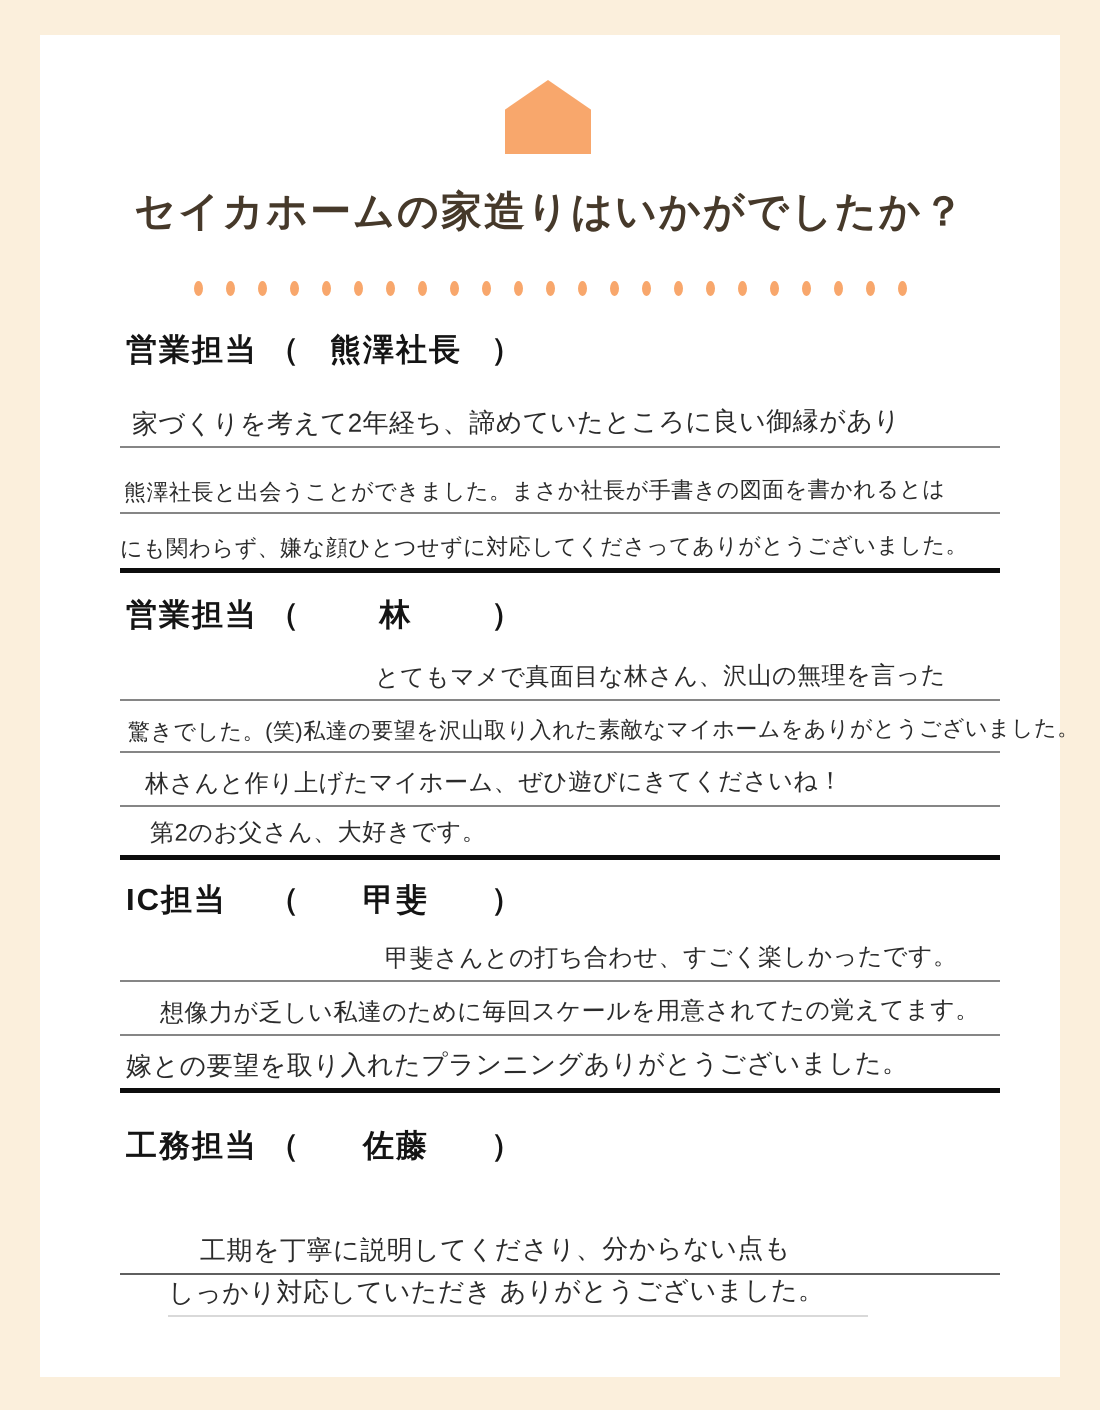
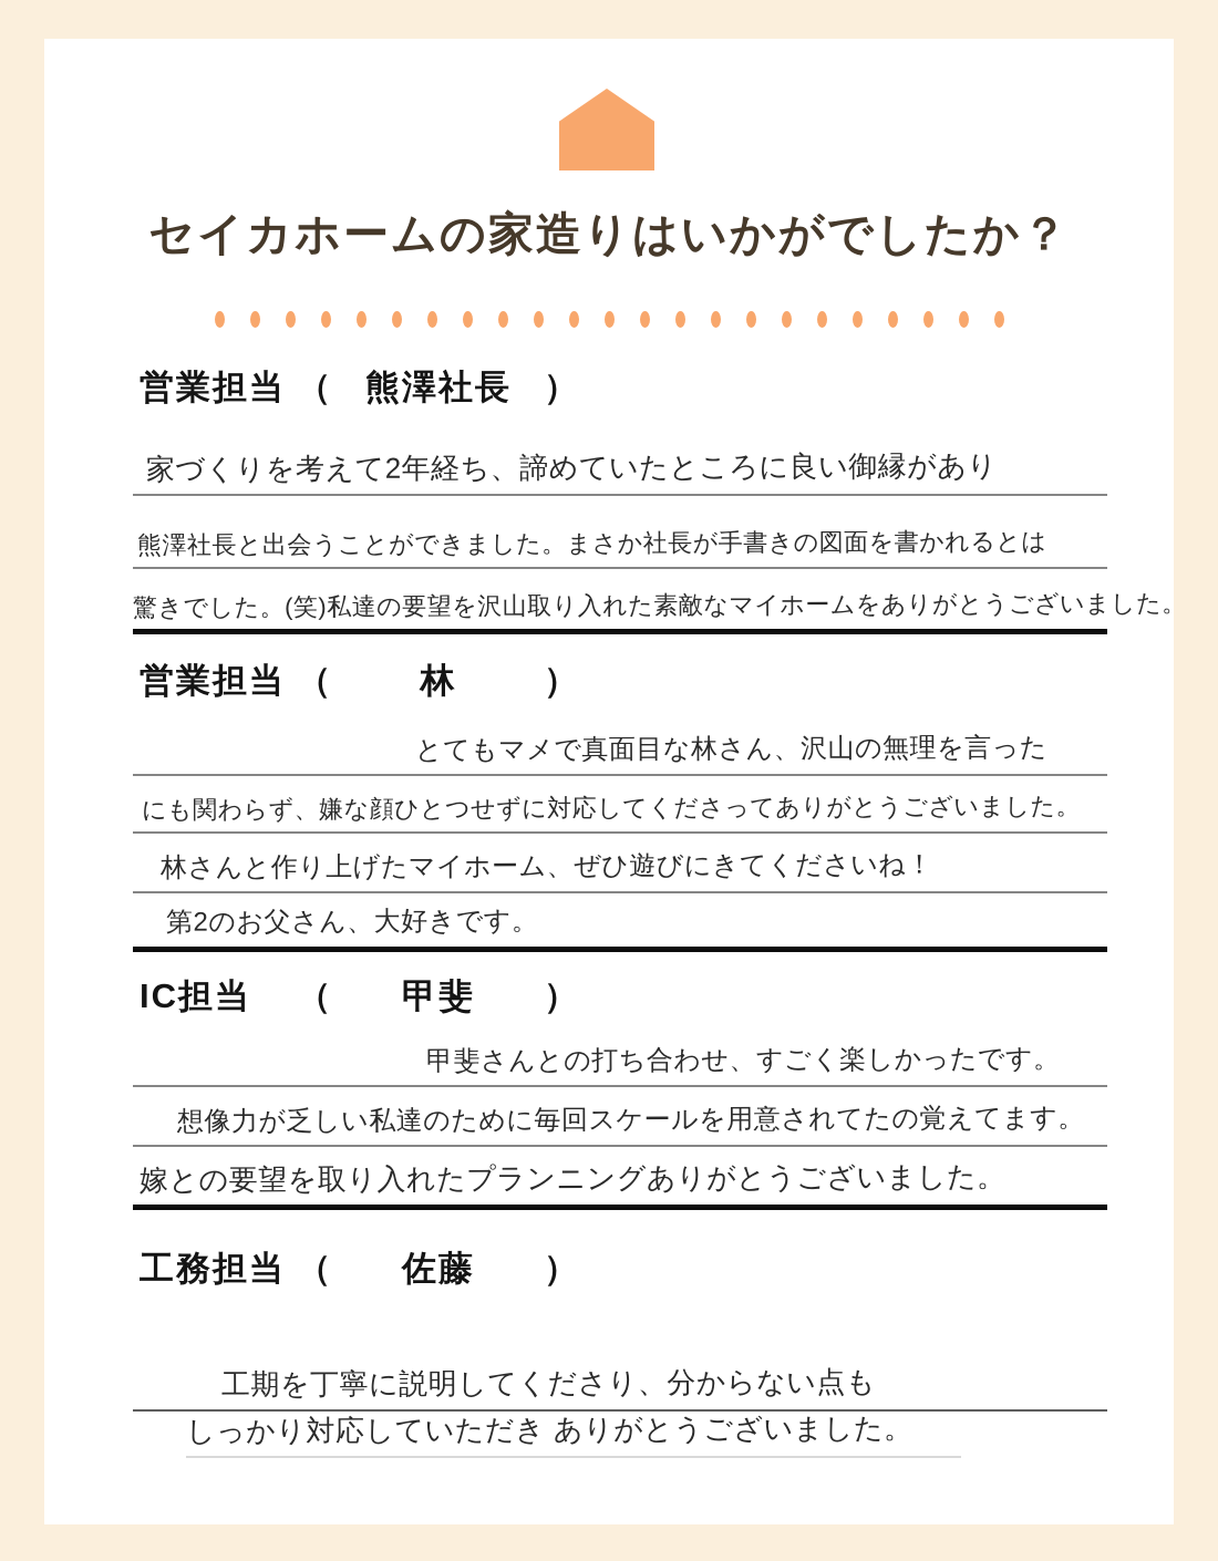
  セイカホームの家造りはいかがでしたか？
  営業担当
  （
  熊澤社長
  ）
  家づくりを考えて2年経ち、諦めていたところに良い御縁があり
  熊澤社長と出会うことができました。まさか社長が手書きの図面を書かれるとは
- にも関わらず、嫌な顔ひとつせずに対応してくださってありがとうございました。
+ 驚きでした。(笑)私達の要望を沢山取り入れた素敵なマイホームをありがとうございました。
  営業担当
  （
  林
  ）
  とてもマメで真面目な林さん、沢山の無理を言った
- 驚きでした。(笑)私達の要望を沢山取り入れた素敵なマイホームをありがとうございました。
+ にも関わらず、嫌な顔ひとつせずに対応してくださってありがとうございました。
  林さんと作り上げたマイホーム、ぜひ遊びにきてくださいね！
  第2のお父さん、大好きです。
  IC担当
  （
  甲斐
  ）
  甲斐さんとの打ち合わせ、すごく楽しかったです。
  想像力が乏しい私達のために毎回スケールを用意されてたの覚えてます。
  嫁との要望を取り入れたプランニングありがとうございました。
  工務担当
  （
  佐藤
  ）
  工期を丁寧に説明してくださり、分からない点も
  しっかり対応していただき ありがとうございました。
